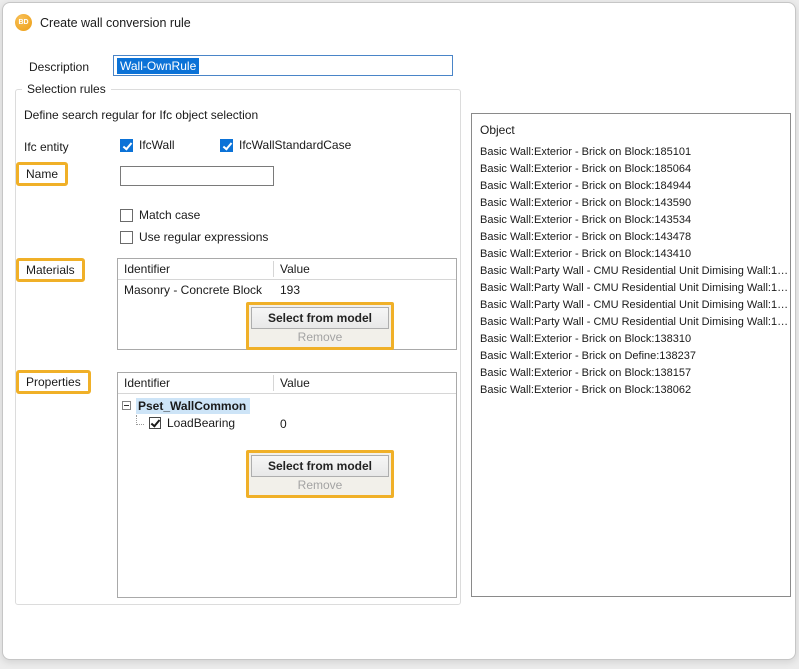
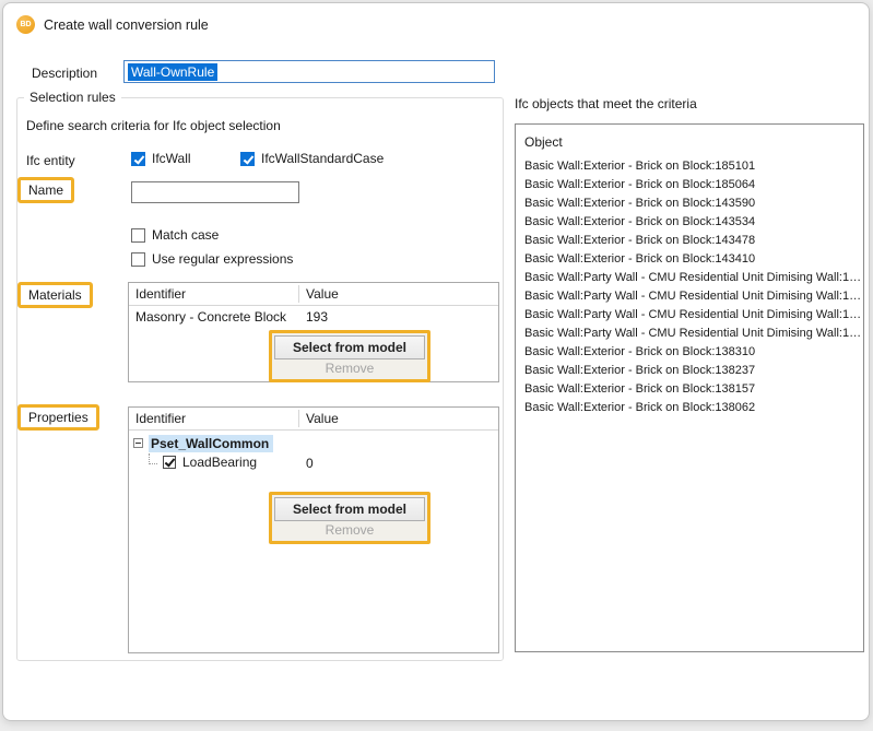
  Create wall conversion rule
  Description
  Wall-OwnRule
  Selection rules
- Define search regular for Ifc object selection
+ Define search criteria for Ifc object selection
  Ifc entity
  IfcWall
  IfcWallStandardCase
  Name
  Match case
  Use regular expressions
  Materials
  Identifier
  Value
  Masonry - Concrete Block
  193
  Select from model
  Remove
  Properties
  Identifier
  Value
  Pset_WallCommon
  LoadBearing
  0
  Select from model
  Remove
+ Ifc objects that meet the criteria
  Object
  Basic Wall:Exterior - Brick on Block:185101
  Basic Wall:Exterior - Brick on Block:185064
- Basic Wall:Exterior - Brick on Block:184944
  Basic Wall:Exterior - Brick on Block:143590
  Basic Wall:Exterior - Brick on Block:143534
  Basic Wall:Exterior - Brick on Block:143478
  Basic Wall:Exterior - Brick on Block:143410
  Basic Wall:Party Wall - CMU Residential Unit Dimising Wall:143
  Basic Wall:Party Wall - CMU Residential Unit Dimising Wall:139
  Basic Wall:Party Wall - CMU Residential Unit Dimising Wall:139
  Basic Wall:Party Wall - CMU Residential Unit Dimising Wall:139
  Basic Wall:Exterior - Brick on Block:138310
- Basic Wall:Exterior - Brick on Define:138237
+ Basic Wall:Exterior - Brick on Block:138237
  Basic Wall:Exterior - Brick on Block:138157
  Basic Wall:Exterior - Brick on Block:138062
